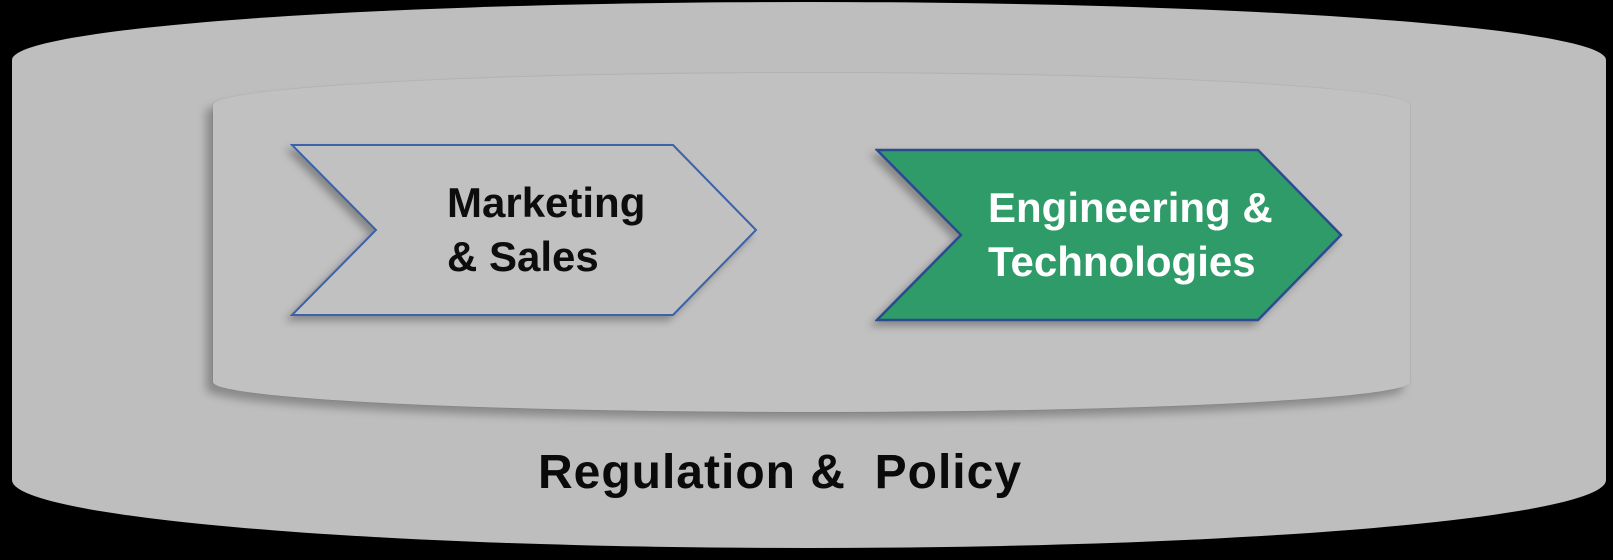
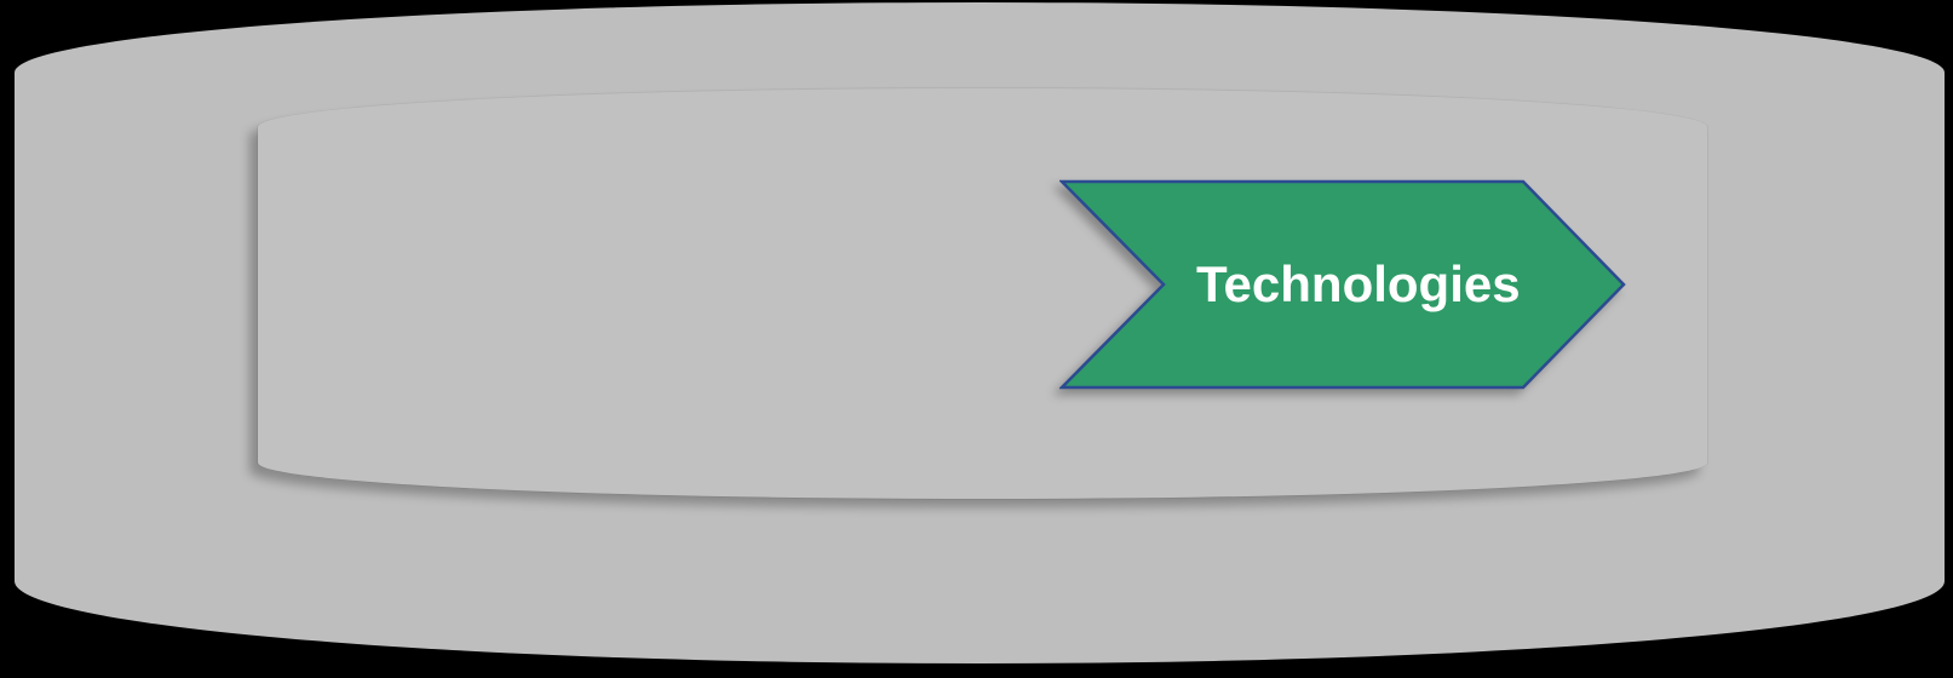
- Regulation & Policy
- Marketing
- & Sales
- Engineering &
  Technologies
